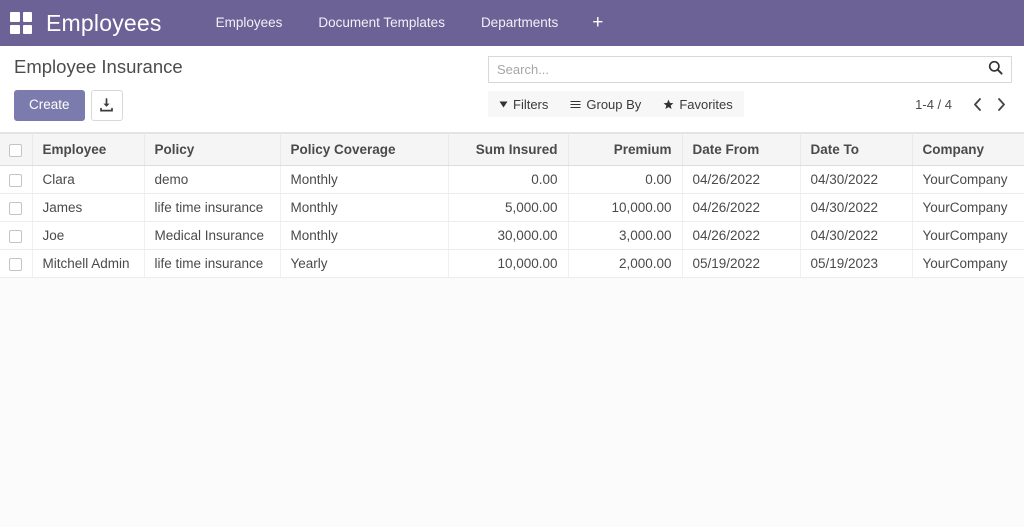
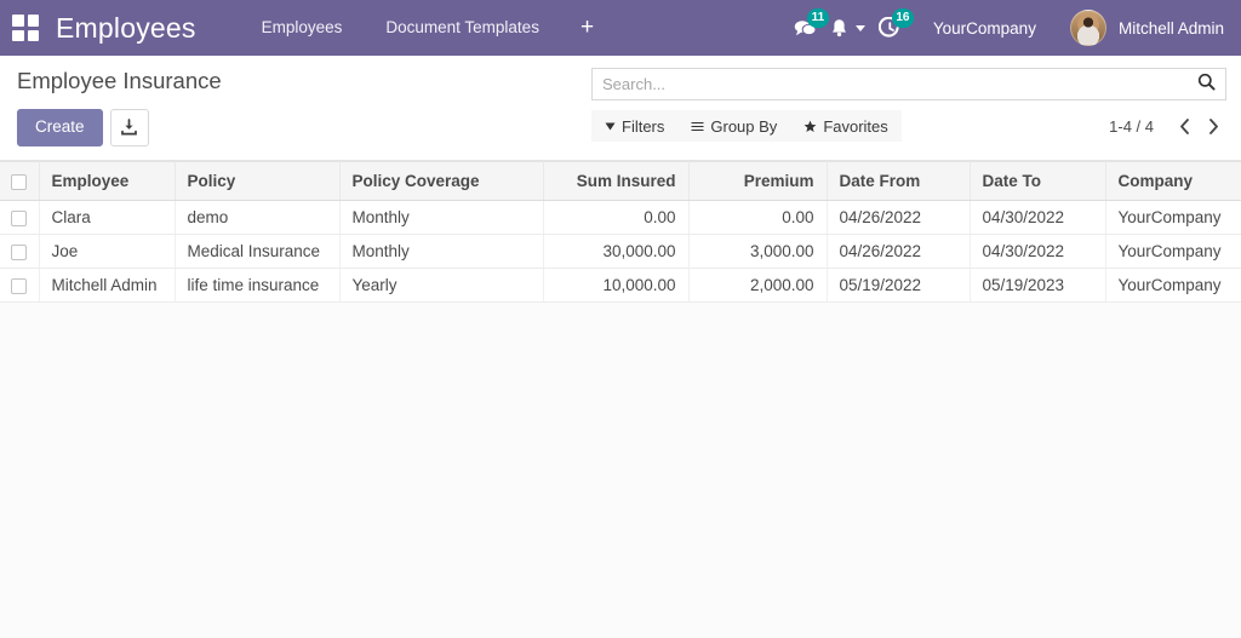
  Employees
  Employees
  Document Templates
- Departments
  +
+ 11
+ 16
+ YourCompany
+ Mitchell Admin
  Employee Insurance
  Create
  Search...
  Filters
  Group By
  Favorites
  1-4 / 4
  	Employee	Policy	Policy Coverage	Sum Insured	Premium	Date From	Date To	Company
  	Clara	demo	Monthly	0.00	0.00	04/26/2022	04/30/2022	YourCompany
- 	James	life time insurance	Monthly	5,000.00	10,000.00	04/26/2022	04/30/2022	YourCompany
  	Joe	Medical Insurance	Monthly	30,000.00	3,000.00	04/26/2022	04/30/2022	YourCompany
  	Mitchell Admin	life time insurance	Yearly	10,000.00	2,000.00	05/19/2022	05/19/2023	YourCompany
